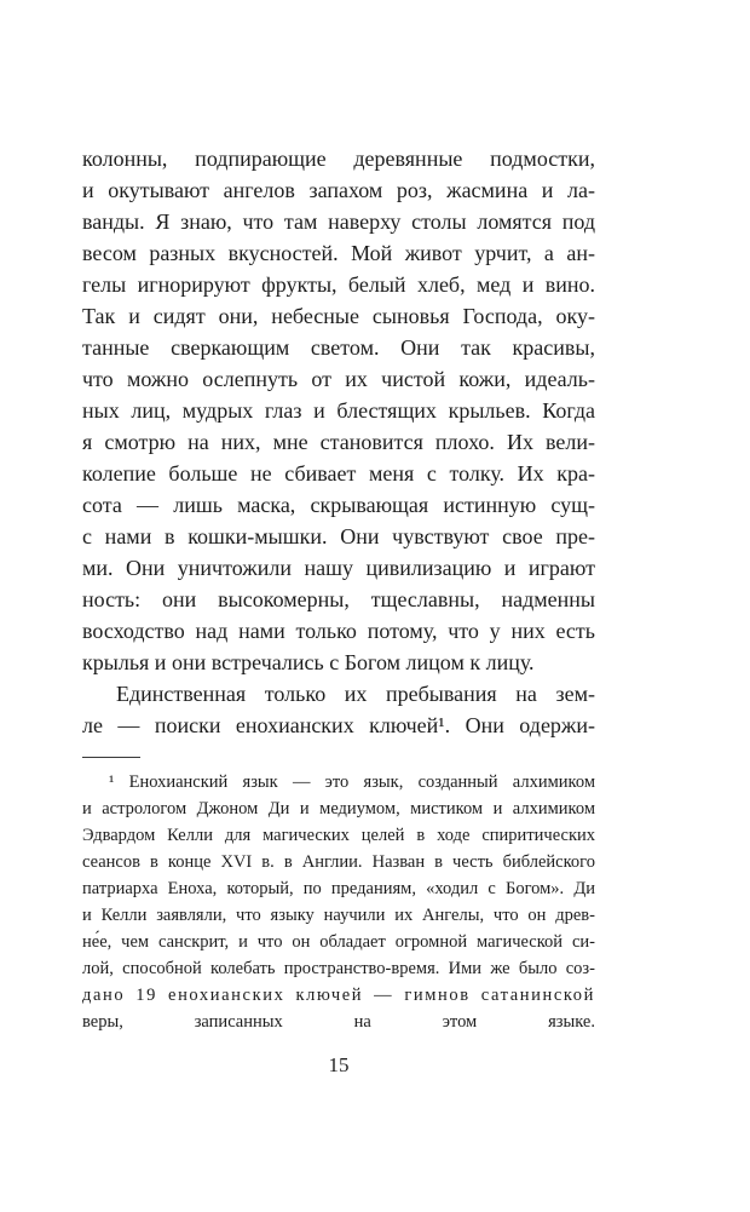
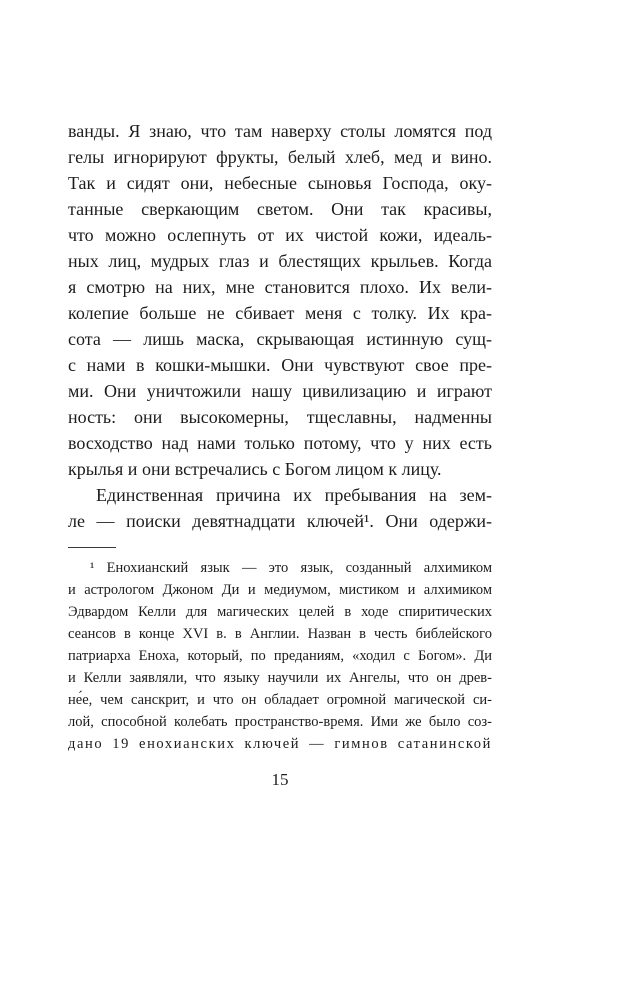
- колонны, подпирающие деревянные подмостки,
- и окутывают ангелов запахом роз, жасмина и ла-
  ванды. Я знаю, что там наверху столы ломятся под
- весом разных вкусностей. Мой живот урчит, а ан-
  гелы игнорируют фрукты, белый хлеб, мед и вино.
  Так и сидят они, небесные сыновья Господа, оку-
  танные сверкающим светом. Они так красивы,
  что можно ослепнуть от их чистой кожи, идеаль-
  ных лиц, мудрых глаз и блестящих крыльев. Когда
  я смотрю на них, мне становится плохо. Их вели-
  колепие больше не сбивает меня с толку. Их кра-
  сота — лишь маска, скрывающая истинную сущ-
  с нами в кошки-мышки. Они чувствуют свое пре-
  ми. Они уничтожили нашу цивилизацию и играют
  ность: они высокомерны, тщеславны, надменны
  восходство над нами только потому, что у них есть
  крылья и они встречались с Богом лицом к лицу.
- Единственная только их пребывания на зем-
+ Единственная причина их пребывания на зем-
- ле — поиски енохианских ключей¹. Они одержи-
+ ле — поиски девятнадцати ключей¹. Они одержи-
  ¹ Енохианский язык — это язык, созданный алхимиком
  и астрологом Джоном Ди и медиумом, мистиком и алхимиком
  Эдвардом Келли для магических целей в ходе спиритических
  сеансов в конце XVI в. в Англии. Назван в честь библейского
  патриарха Еноха, который, по преданиям, «ходил с Богом». Ди
  и Келли заявляли, что языку научили их Ангелы, что он древ-
  не́е, чем санскрит, и что он обладает огромной магической си-
  лой, способной колебать пространство-время. Ими же было соз-
  дано 19 енохианских ключей — гимнов сатанинской
- веры, записанных на этом языке.
  15
